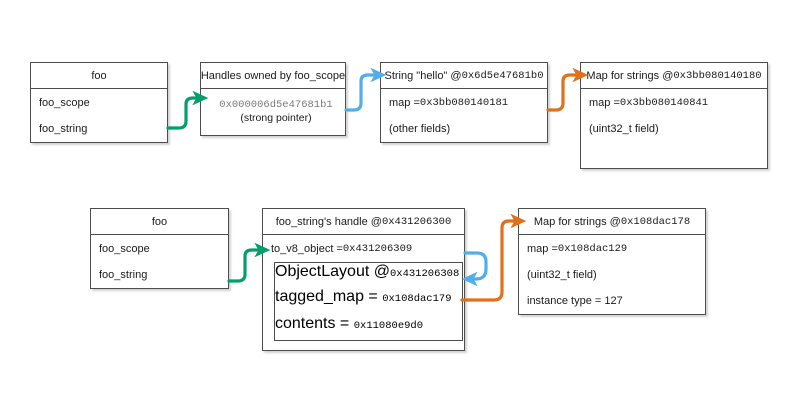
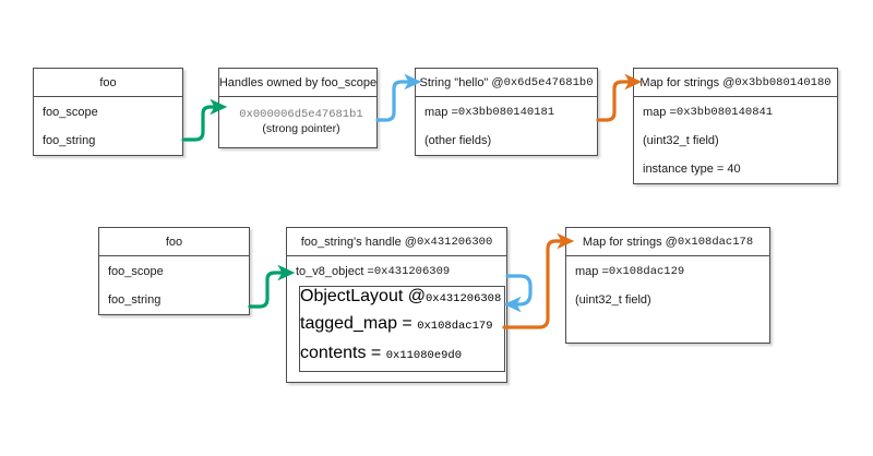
  foo
  foo_scope
  foo_string
  Handles owned by foo_scope
  0x000006d5e47681b1
  (strong pointer)
  String "hello" @
  0x6d5e47681b0
  map =
  0x3bb080140181
  (other fields)
  Map for strings @
  0x3bb080140180
  map =
  0x3bb080140841
  (uint32_t field)
+ instance type = 40
  foo
  foo_scope
  foo_string
  foo_string's handle @
  0x431206300
  to_v8_object =
  0x431206309
  ObjectLayout @0x431206308
  tagged_map = 0x108dac179
  contents = 0x11080e9d0
  Map for strings @
  0x108dac178
  map =
  0x108dac129
  (uint32_t field)
- instance type = 127
